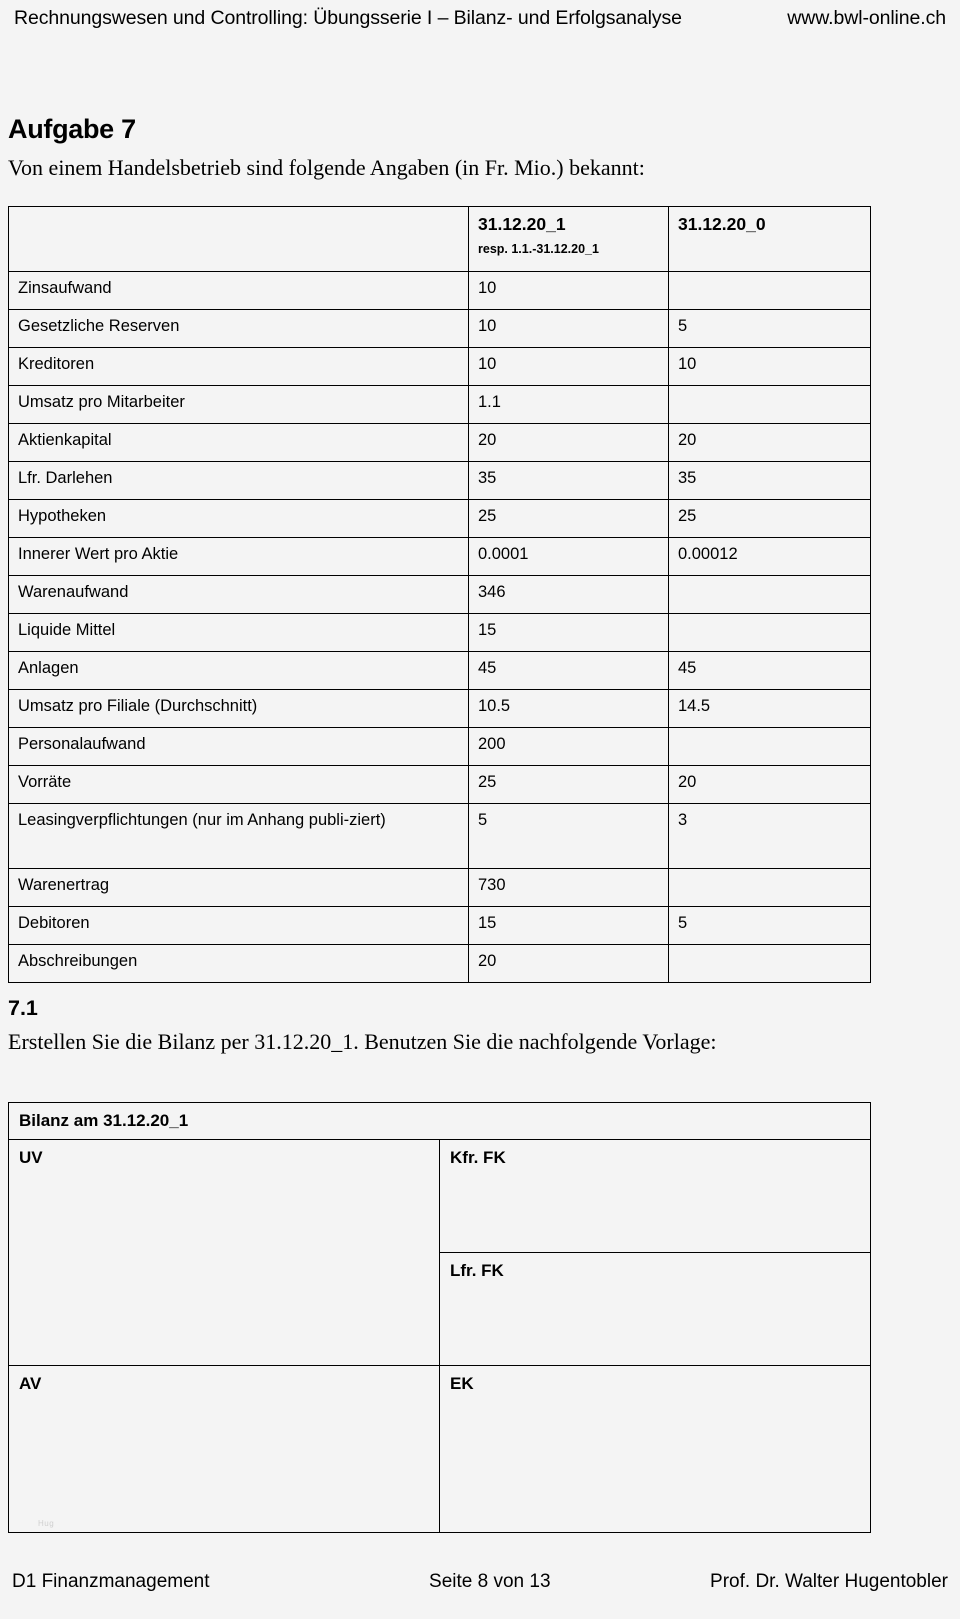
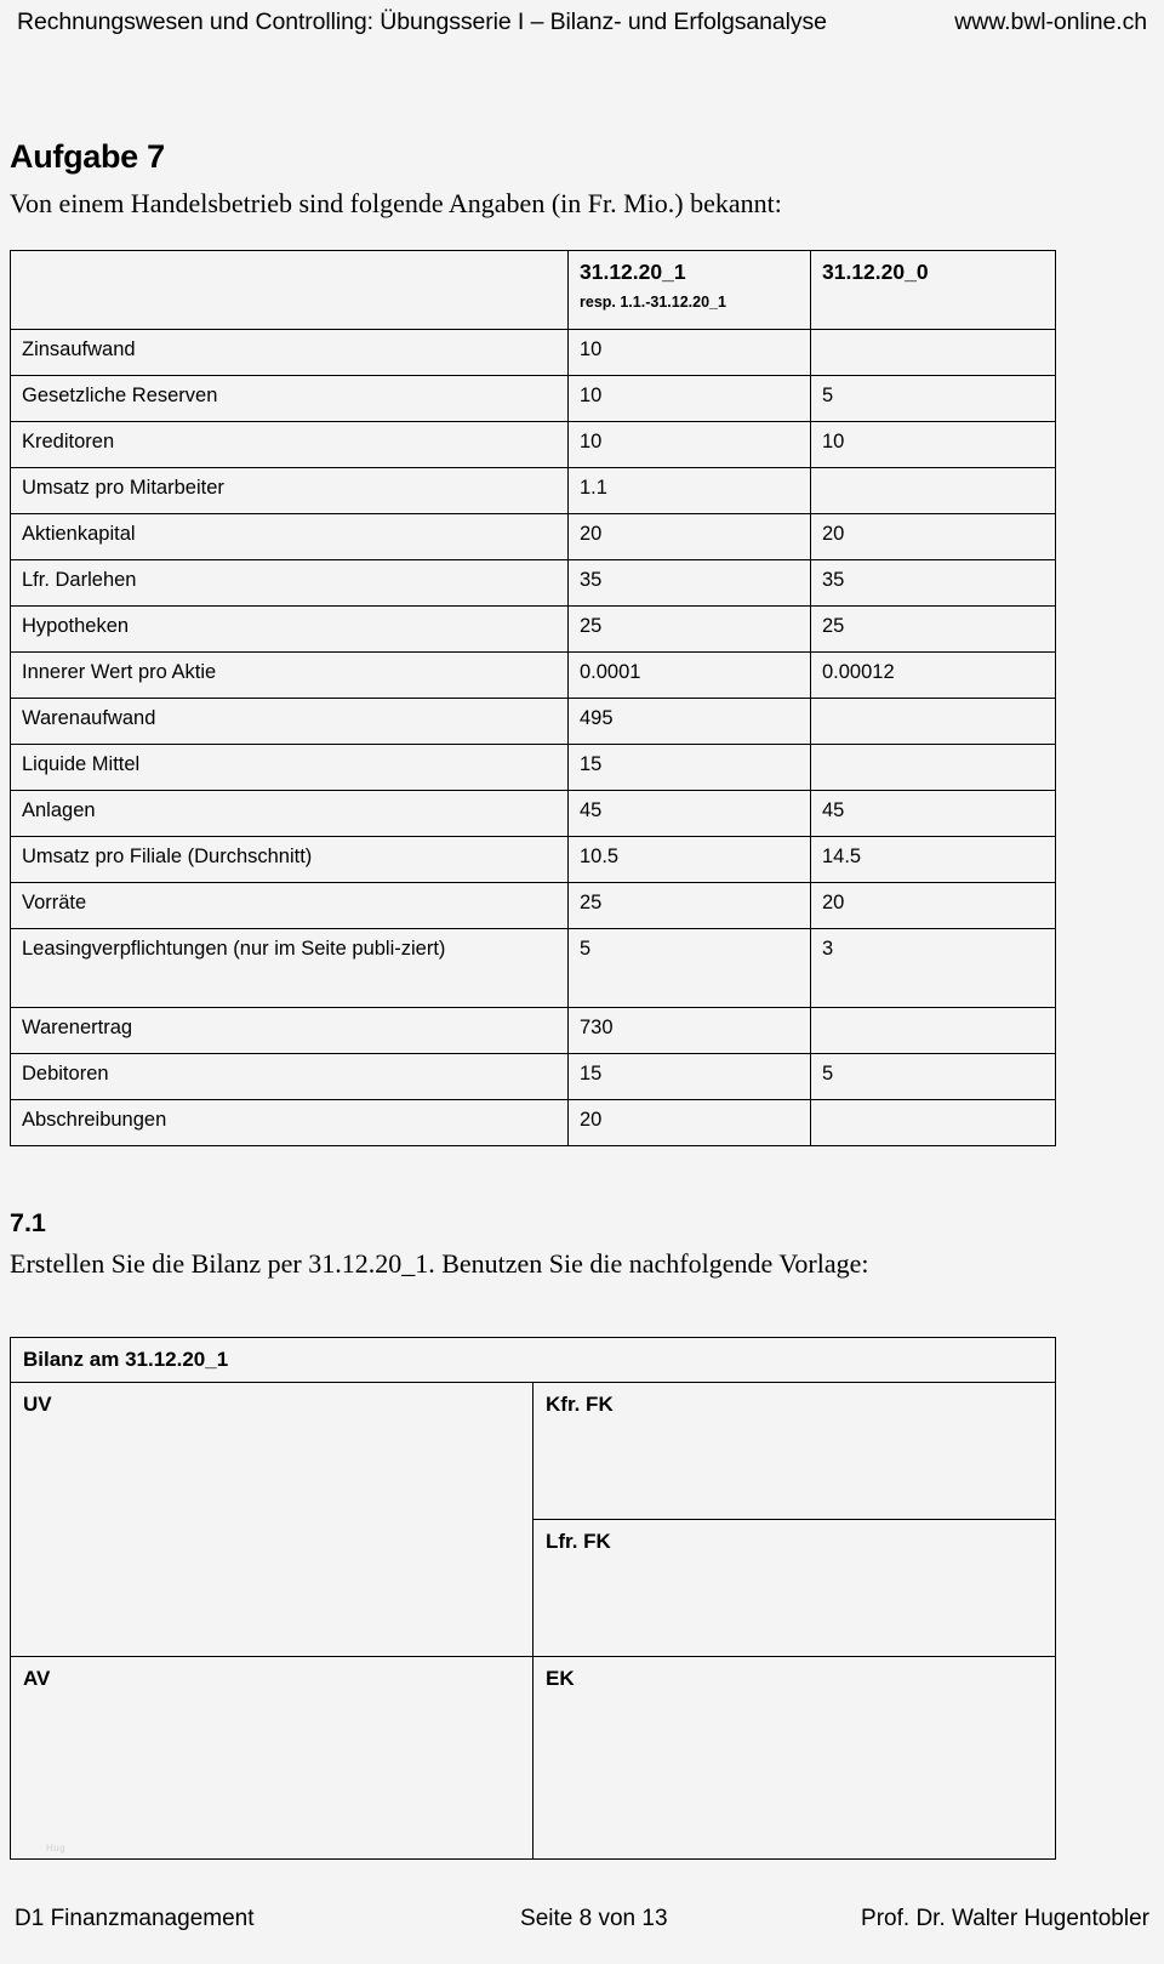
  Rechnungswesen und Controlling: Übungsserie I – Bilanz- und Erfolgsanalyse
  www.bwl-online.ch
  Aufgabe 7
  Von einem Handelsbetrieb sind folgende Angaben (in Fr. Mio.) bekannt:
  	31.12.20_1 resp. 1.1.-31.12.20_1	31.12.20_0
  Zinsaufwand	10
  Gesetzliche Reserven	10	5
  Kreditoren	10	10
  Umsatz pro Mitarbeiter	1.1
  Aktienkapital	20	20
  Lfr. Darlehen	35	35
  Hypotheken	25	25
  Innerer Wert pro Aktie	0.0001	0.00012
- Warenaufwand	346
+ Warenaufwand	495
  Liquide Mittel	15
  Anlagen	45	45
  Umsatz pro Filiale (Durchschnitt)	10.5	14.5
- Personalaufwand	200
  Vorräte	25	20
- Leasingverpflichtungen (nur im Anhang publi-ziert)	5	3
+ Leasingverpflichtungen (nur im Seite publi-ziert)	5	3
  Warenertrag	730
  Debitoren	15	5
  Abschreibungen	20
  7.1
  Erstellen Sie die Bilanz per 31.12.20_1. Benutzen Sie die nachfolgende Vorlage:
  Bilanz am 31.12.20_1
  UV	Kfr. FK
  Lfr. FK
  AV	EK
  Hug
  D1 Finanzmanagement
  Seite 8 von 13
  Prof. Dr. Walter Hugentobler
